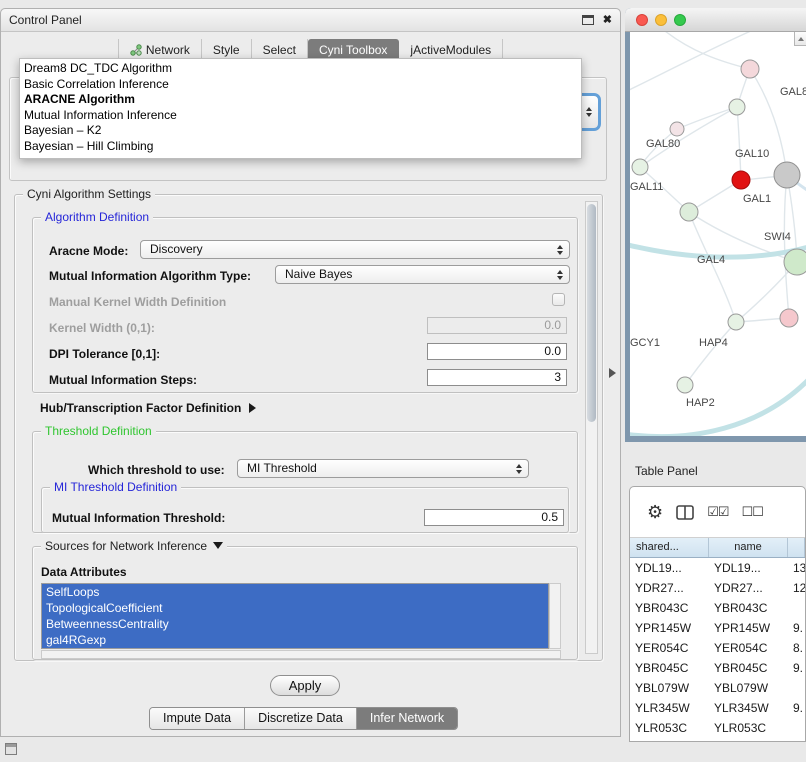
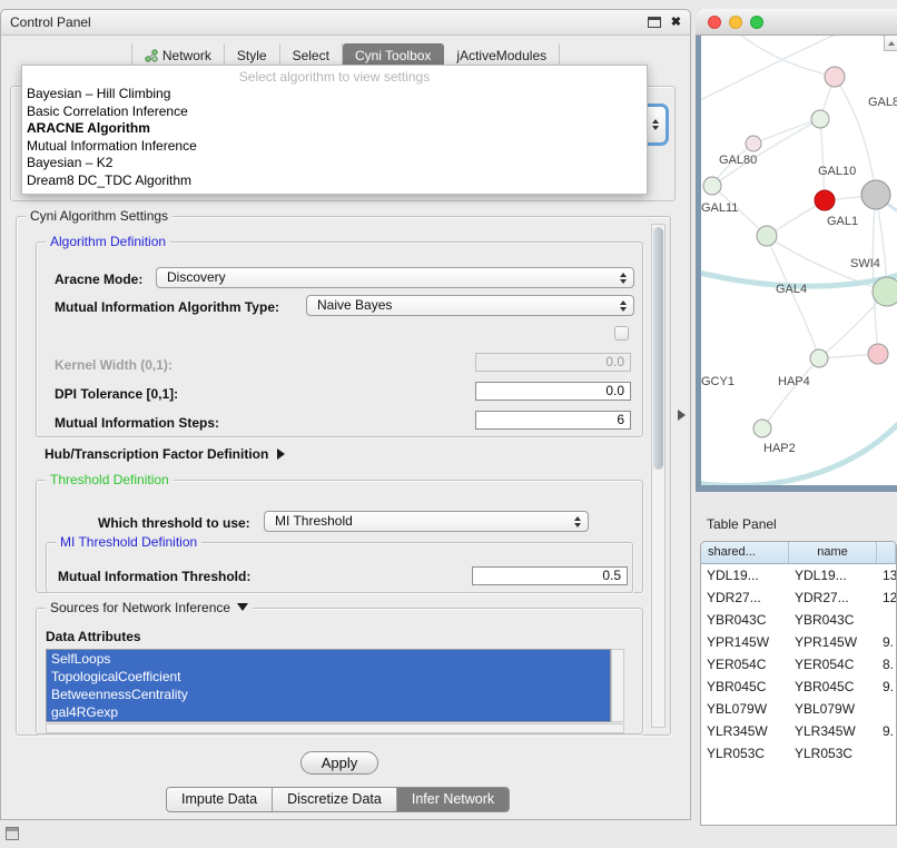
  Control Panel
  ✖
  Network
  Style
  Select
  Cyni Toolbox
  jActiveModules
+ Select algorithm to view settings
- Dream8 DC_TDC Algorithm
+ Bayesian – Hill Climbing
  Basic Correlation Inference
  ARACNE Algorithm
  Mutual Information Inference
  Bayesian – K2
- Bayesian – Hill Climbing
+ Dream8 DC_TDC Algorithm
  Cyni Algorithm Settings
  Algorithm Definition
  Aracne Mode:
  Discovery
  Mutual Information Algorithm Type:
  Naive Bayes
- Manual Kernel Width Definition
  Kernel Width (0,1):
  0.0
  DPI Tolerance [0,1]:
  0.0
  Mutual Information Steps:
- 3
+ 6
  Hub/Transcription Factor Definition
  Threshold Definition
  Which threshold to use:
  MI Threshold
  MI Threshold Definition
  Mutual Information Threshold:
  0.5
  Sources for Network Inference
  Data Attributes
  SelfLoops
  TopologicalCoefficient
  BetweennessCentrality
  gal4RGexp
  Apply
  Impute Data
  Discretize Data
  Infer Network
  GAL8
  GAL80
  GAL10
  GAL11
  GAL1
  SWI4
  GAL4
  GCY1
  HAP4
  HAP2
  Table Panel
- ⚙
- ☑☑
- ☐☐
  shared...
  name
  YDL19...
  YDL19...
  13
  YDR27...
  YDR27...
  12
  YBR043C
  YBR043C
  YPR145W
  YPR145W
  9.
  YER054C
  YER054C
  8.
  YBR045C
  YBR045C
  9.
  YBL079W
  YBL079W
  YLR345W
  YLR345W
  9.
  YLR053C
  YLR053C
